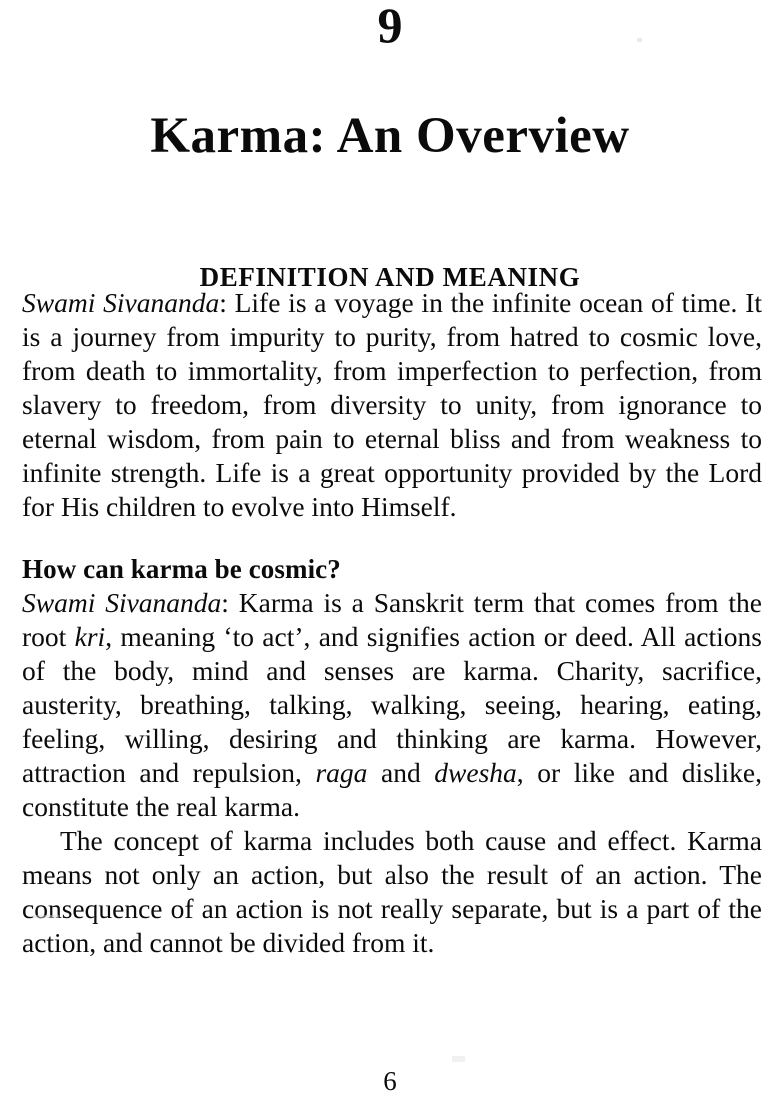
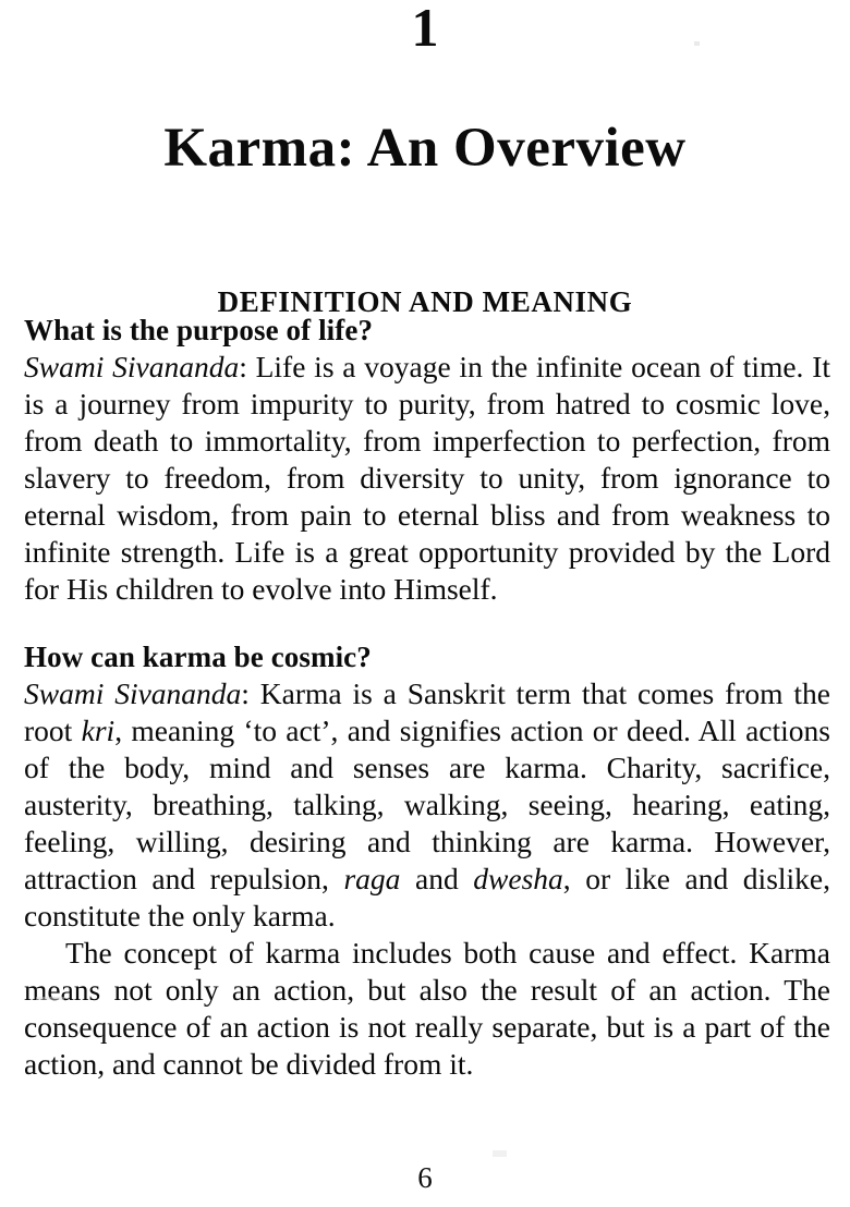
- 9
+ 1
  Karma: An Overview
  DEFINITION AND MEANING
+ What is the purpose of life?
  Swami Sivananda: Life is a voyage in the infinite ocean of time. It is a journey from impurity to purity, from hatred to cosmic love, from death to immortality, from imperfection to perfection, from slavery to freedom, from diversity to unity, from ignorance to eternal wisdom, from pain to eternal bliss and from weakness to infinite strength. Life is a great opportunity provided by the Lord for His children to evolve into Himself.
  How can karma be cosmic?
- Swami Sivananda: Karma is a Sanskrit term that comes from the root kri, meaning ‘to act’, and signifies action or deed. All actions of the body, mind and senses are karma. Charity, sacrifice, austerity, breathing, talking, walking, seeing, hearing, eating, feeling, willing, desiring and thinking are karma. However, attraction and repulsion, raga and dwesha, or like and dislike, constitute the real karma.
+ Swami Sivananda: Karma is a Sanskrit term that comes from the root kri, meaning ‘to act’, and signifies action or deed. All actions of the body, mind and senses are karma. Charity, sacrifice, austerity, breathing, talking, walking, seeing, hearing, eating, feeling, willing, desiring and thinking are karma. However, attraction and repulsion, raga and dwesha, or like and dislike, constitute the only karma.
  The concept of karma includes both cause and effect. Karma means not only an action, but also the result of an action. The consequence of an action is not really separate, but is a part of the action, and cannot be divided from it.
  6
